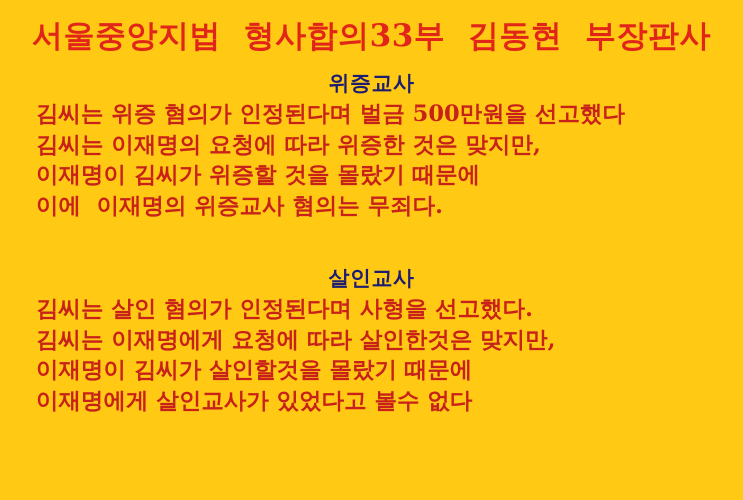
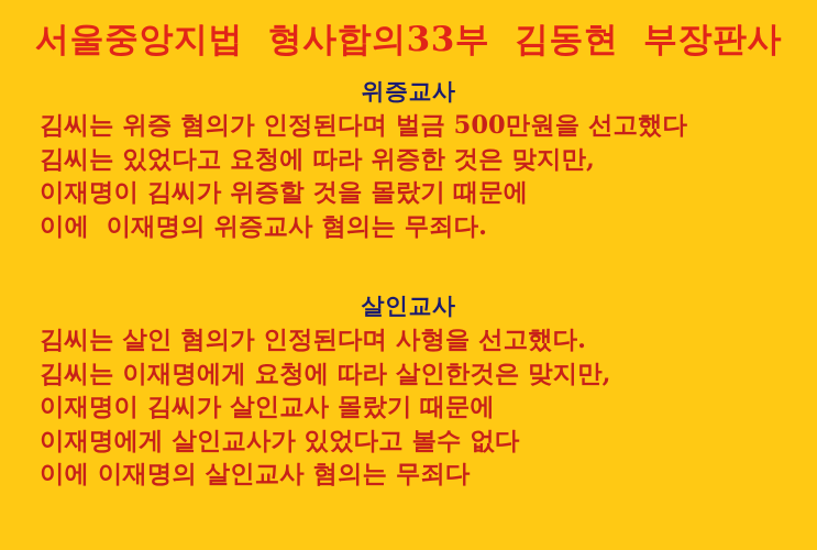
  서울중앙지법 형사합의33부 김동현 부장판사
  위증교사
  김씨는 위증 혐의가 인정된다며 벌금 500만원을 선고했다
- 김씨는 이재명의 요청에 따라 위증한 것은 맞지만,
+ 김씨는 있었다고 요청에 따라 위증한 것은 맞지만,
  이재명이 김씨가 위증할 것을 몰랐기 때문에
  이에 이재명의 위증교사 혐의는 무죄다.
  살인교사
  김씨는 살인 혐의가 인정된다며 사형을 선고했다.
  김씨는 이재명에게 요청에 따라 살인한것은 맞지만,
- 이재명이 김씨가 살인할것을 몰랐기 때문에
+ 이재명이 김씨가 살인교사 몰랐기 때문에
  이재명에게 살인교사가 있었다고 볼수 없다
+ 이에 이재명의 살인교사 혐의는 무죄다
